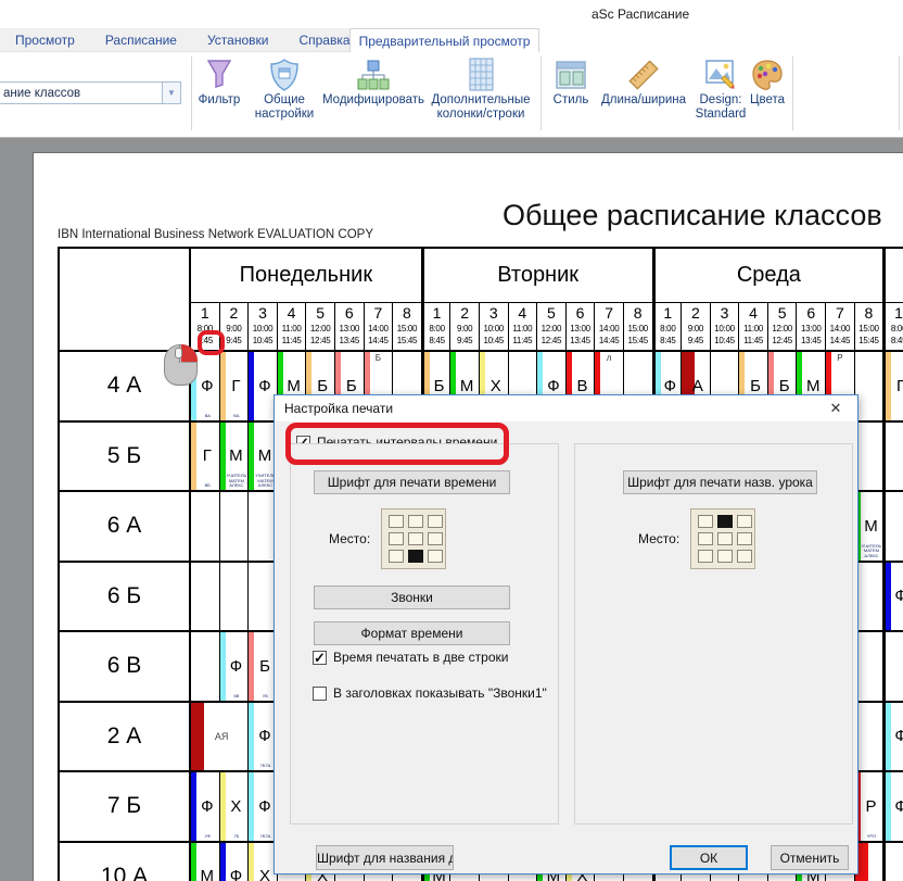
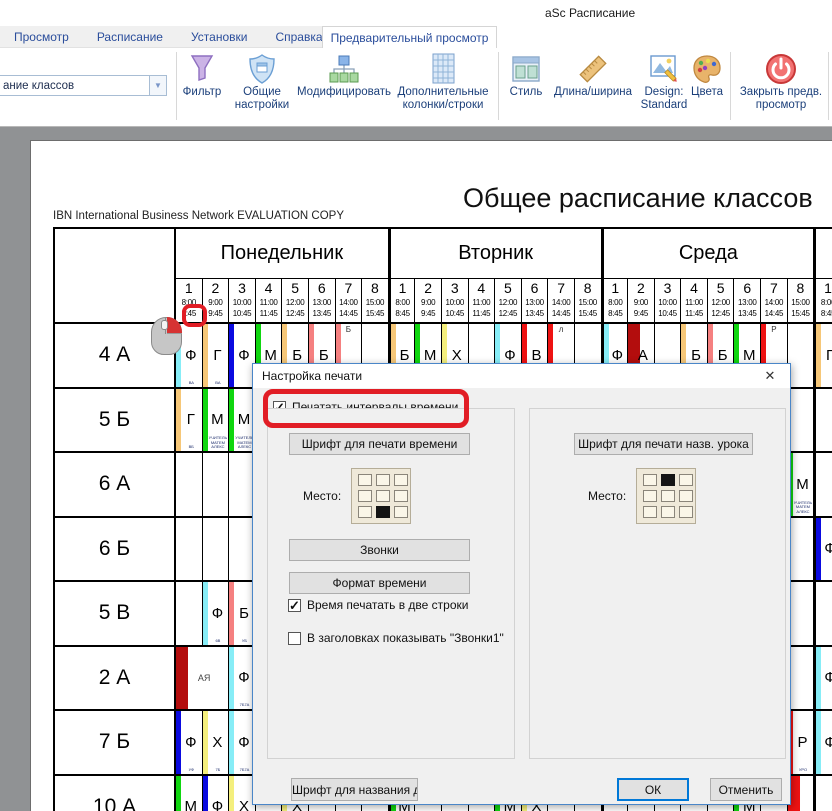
  aSc Расписание
  Просмотр
  Расписание
  Установки
  Справка
  Предварительный просмотр
  ание классов
  ▼
  Фильтр
  Общие настройки
  Модифицировать
  Дополнительные колонки/строки
  Стиль
  Длина/ширина
  Design: Standard
  Цвета
+ Закрыть предв. просмотр
  Общее расписание классов
  IBN International Business Network EVALUATION COPY
  Понедельник
  Вторник
  Среда
  1
  8:00
  8:45
  2
  9:00
  9:45
  3
  10:00
  10:45
  4
  11:00
  11:45
  5
  12:00
  12:45
  6
  13:00
  13:45
  7
  14:00
  14:45
  8
  15:00
  15:45
  1
  8:00
  8:45
  2
  9:00
  9:45
  3
  10:00
  10:45
  4
  11:00
  11:45
  5
  12:00
  12:45
  6
  13:00
  13:45
  7
  14:00
  14:45
  8
  15:00
  15:45
  1
  8:00
  8:45
  2
  9:00
  9:45
  3
  10:00
  10:45
  4
  11:00
  11:45
  5
  12:00
  12:45
  6
  13:00
  13:45
  7
  14:00
  14:45
  8
  15:00
  15:45
  1
  8:0
  8:4
  4 А
  Ф
  Г
  Ф
  М
  Б
  Б
  Б
  Б
  М
  Х
  Ф
  В
  л
  Ф
  А
  Б
  Б
  М
  Р
  Г
  5 Б
  Г
  М
  М
  6 А
  М
  6 Б
  Ф
- 6 В
+ 5 В
  Ф
  Б
  2 А
  АЯ
  Ф
  Ф
  7 Б
  Ф
  Х
  Ф
  Р
  Ф
  10 А
  М
  Ф
  Х
  Х
  М
  М
  Х
  М
  Настройка печати
  ✕
  Печатать интервалы времени
  Шрифт для печати времени
  Место:
  Звонки
  Формат времени
  Время печатать в две строки
  В заголовках показывать "Звонки1"
  Шрифт для печати назв. урока
  Место:
  Шрифт для названия д
  ОК
  Отменить
